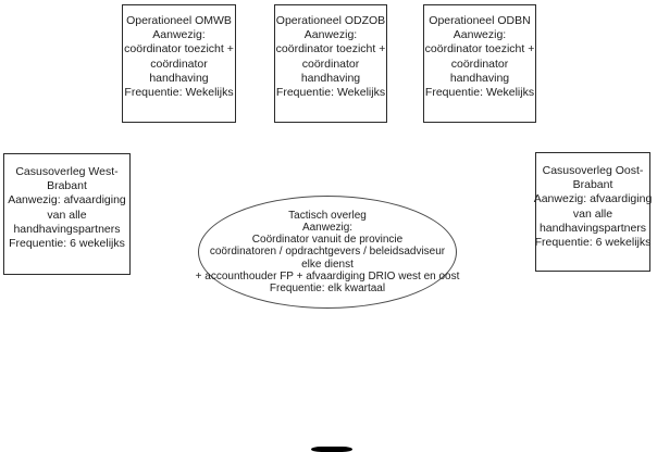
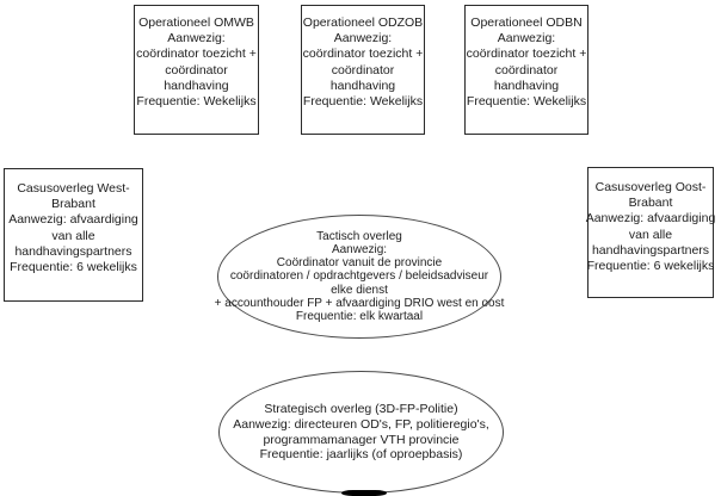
  Operationeel OMWB
  Aanwezig:
  coördinator toezicht +
  coördinator
  handhaving
  Frequentie: Wekelijks
  Operationeel ODZOB
  Aanwezig:
  coördinator toezicht +
  coördinator
  handhaving
  Frequentie: Wekelijks
  Operationeel ODBN
  Aanwezig:
  coördinator toezicht +
  coördinator
  handhaving
  Frequentie: Wekelijks
  Casusoverleg West-
  Brabant
  Aanwezig: afvaardiging
  van alle
  handhavingspartners
  Frequentie: 6 wekelijks
  Casusoverleg Oost-
  Brabant
  Aanwezig: afvaardiging
  van alle
  handhavingspartners
  Frequentie: 6 wekelijks
  Tactisch overleg
  Aanwezig:
  Coördinator vanuit de provincie
  coördinatoren / opdrachtgevers / beleidsadviseur
  elke dienst
  + accounthouder FP + afvaardiging DRIO west en oost
  Frequentie: elk kwartaal
+ Strategisch overleg (3D-FP-Politie)
+ Aanwezig: directeuren OD's, FP, politieregio's,
+ programmamanager VTH provincie
+ Frequentie: jaarlijks (of oproepbasis)
